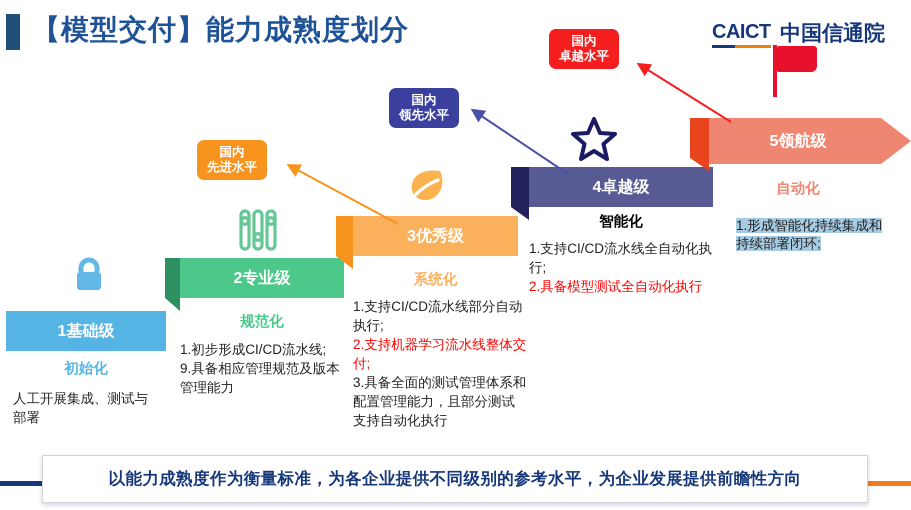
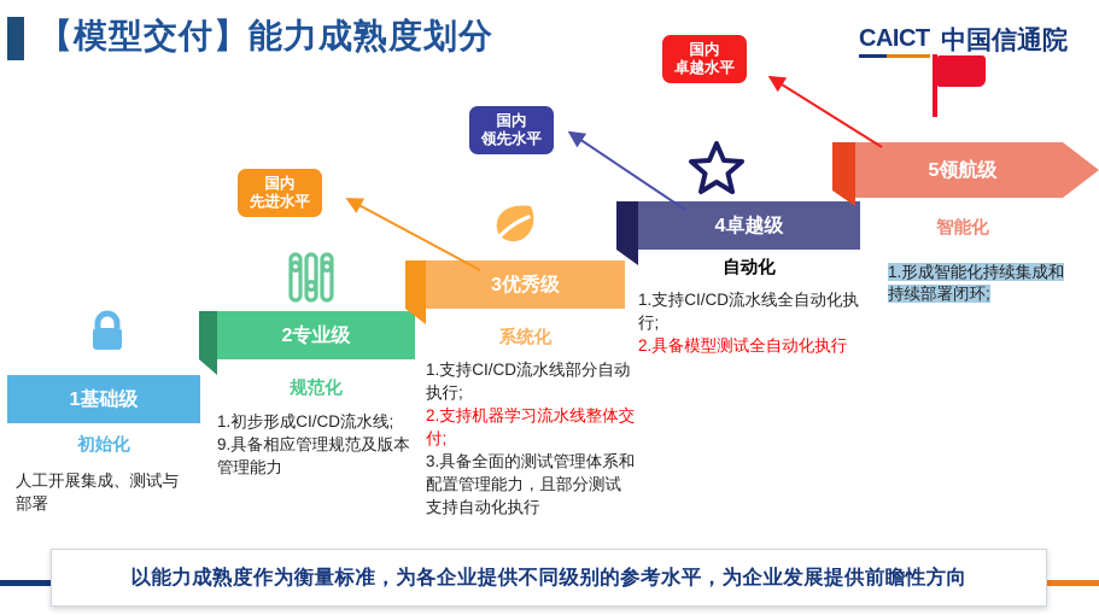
  【模型交付】能力成熟度划分
  CAICT 中国信通院
  国内
  卓越水平
  国内
  领先水平
  国内
  先进水平
  1基础级
  初始化
  人工开展集成、测试与部署
  2专业级
  规范化
  1.初步形成CI/CD流水线;
  9.具备相应管理规范及版本管理能力
  3优秀级
  系统化
  1.支持CI/CD流水线部分自动执行;
  2.支持机器学习流水线整体交付;
  3.具备全面的测试管理体系和配置管理能力，且部分测试支持自动化执行
  4卓越级
- 智能化
+ 自动化
  1.支持CI/CD流水线全自动化执行;
  2.具备模型测试全自动化执行
  5领航级
- 自动化
+ 智能化
  1.形成智能化持续集成和持续部署闭环;
  以能力成熟度作为衡量标准，为各企业提供不同级别的参考水平，为企业发展提供前瞻性方向
